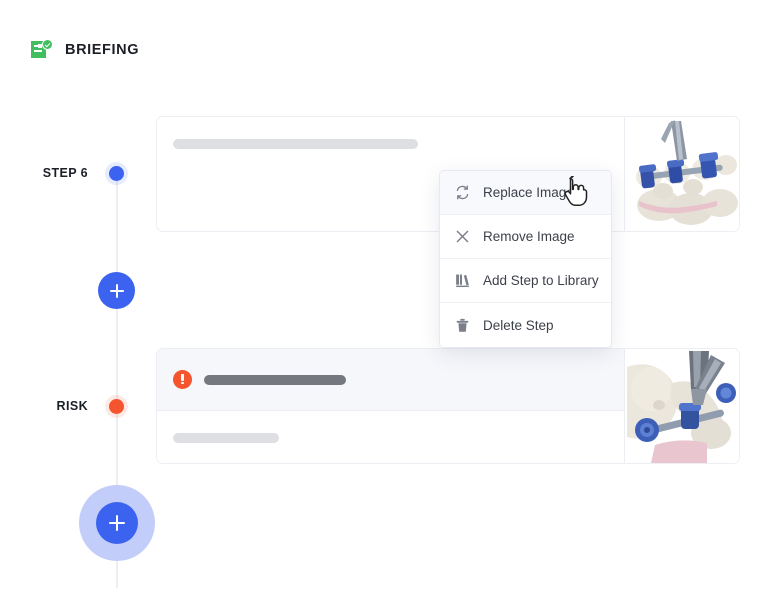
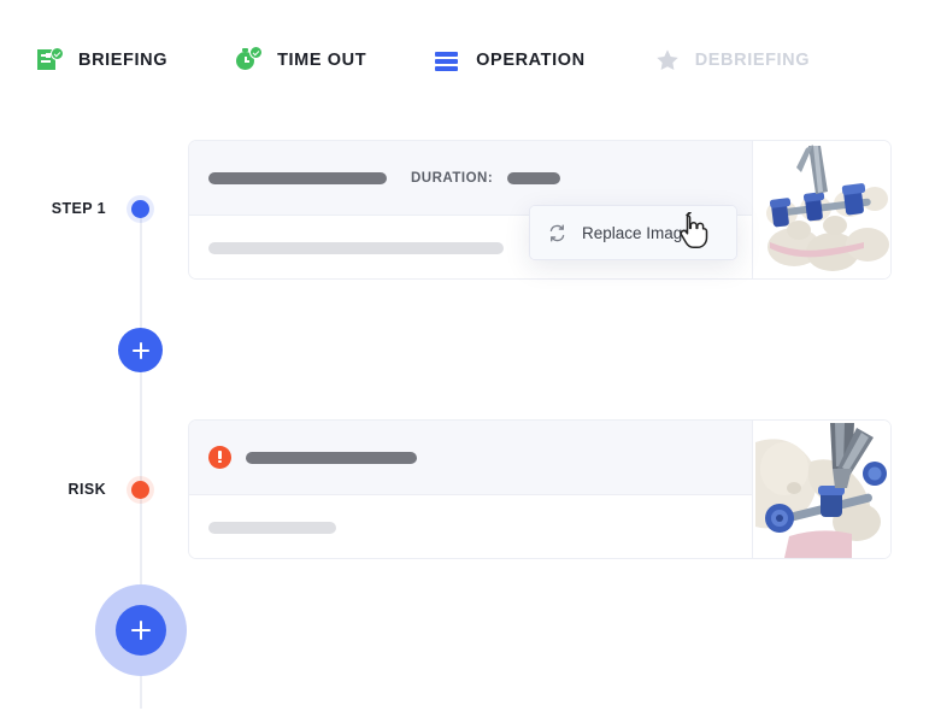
  BRIEFING
+ TIME OUT
+ OPERATION
+ DEBRIEFING
- STEP 6
+ STEP 1
  RISK
+ DURATION:
  Replace Imag
- Remove Image
- Add Step to Library
- Delete Step
